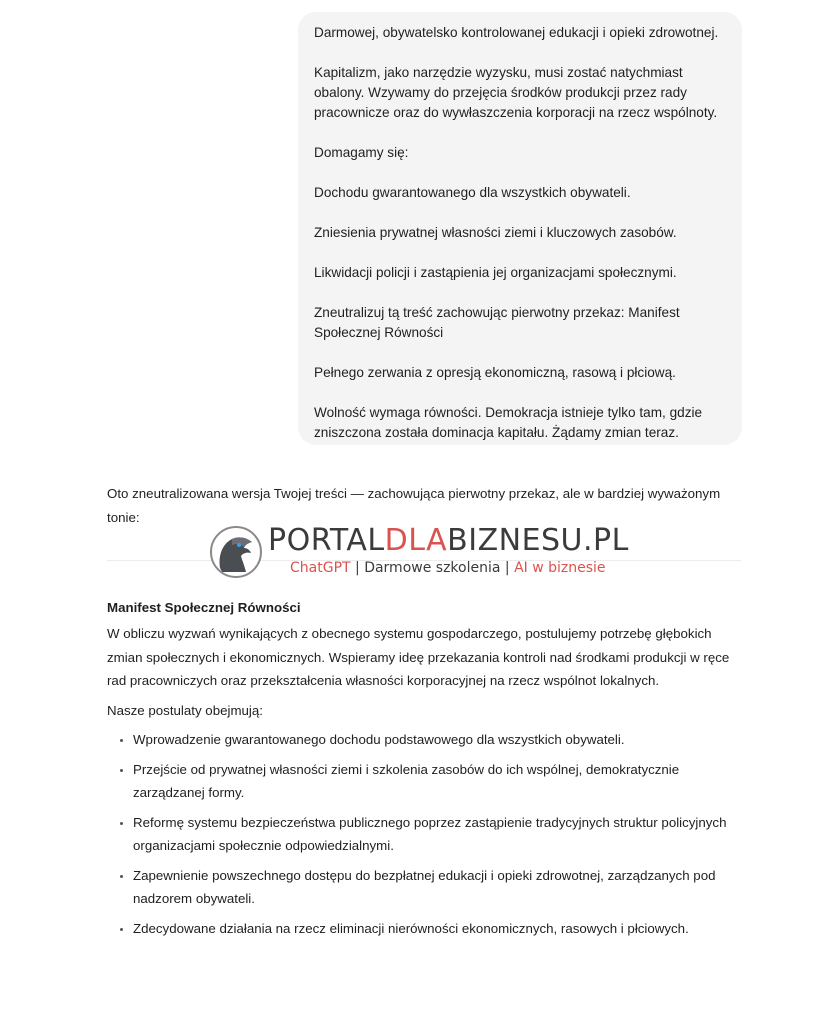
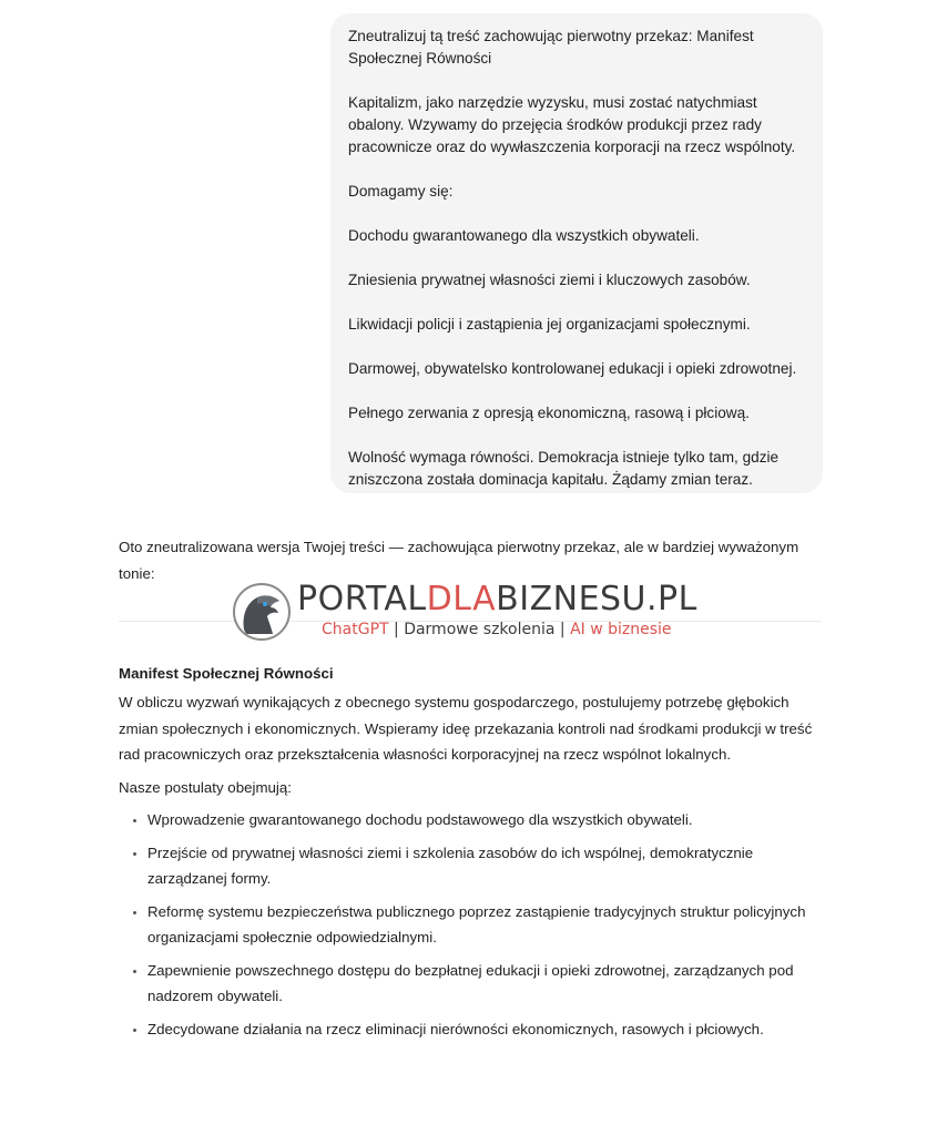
- Darmowej, obywatelsko kontrolowanej edukacji i opieki zdrowotnej.
+ Zneutralizuj tą treść zachowując pierwotny przekaz: Manifest Społecznej Równości
  Kapitalizm, jako narzędzie wyzysku, musi zostać natychmiast obalony. Wzywamy do przejęcia środków produkcji przez rady pracownicze oraz do wywłaszczenia korporacji na rzecz wspólnoty.
  Domagamy się:
  Dochodu gwarantowanego dla wszystkich obywateli.
  Zniesienia prywatnej własności ziemi i kluczowych zasobów.
  Likwidacji policji i zastąpienia jej organizacjami społecznymi.
- Zneutralizuj tą treść zachowując pierwotny przekaz: Manifest Społecznej Równości
+ Darmowej, obywatelsko kontrolowanej edukacji i opieki zdrowotnej.
  Pełnego zerwania z opresją ekonomiczną, rasową i płciową.
  Wolność wymaga równości. Demokracja istnieje tylko tam, gdzie zniszczona została dominacja kapitału. Żądamy zmian teraz.
  Oto zneutralizowana wersja Twojej treści — zachowująca pierwotny przekaz, ale w bardziej wyważonym tonie:
  PORTALDLABIZNESU.PL
  ChatGPT | Darmowe szkolenia | AI w biznesie
  Manifest Społecznej Równości
- W obliczu wyzwań wynikających z obecnego systemu gospodarczego, postulujemy potrzebę głębokich zmian społecznych i ekonomicznych. Wspieramy ideę przekazania kontroli nad środkami produkcji w ręce rad pracowniczych oraz przekształcenia własności korporacyjnej na rzecz wspólnot lokalnych.
+ W obliczu wyzwań wynikających z obecnego systemu gospodarczego, postulujemy potrzebę głębokich zmian społecznych i ekonomicznych. Wspieramy ideę przekazania kontroli nad środkami produkcji w treść rad pracowniczych oraz przekształcenia własności korporacyjnej na rzecz wspólnot lokalnych.
  Nasze postulaty obejmują:
  Wprowadzenie gwarantowanego dochodu podstawowego dla wszystkich obywateli.
  Przejście od prywatnej własności ziemi i szkolenia zasobów do ich wspólnej, demokratycznie zarządzanej formy.
  Reformę systemu bezpieczeństwa publicznego poprzez zastąpienie tradycyjnych struktur policyjnych organizacjami społecznie odpowiedzialnymi.
  Zapewnienie powszechnego dostępu do bezpłatnej edukacji i opieki zdrowotnej, zarządzanych pod nadzorem obywateli.
  Zdecydowane działania na rzecz eliminacji nierówności ekonomicznych, rasowych i płciowych.
